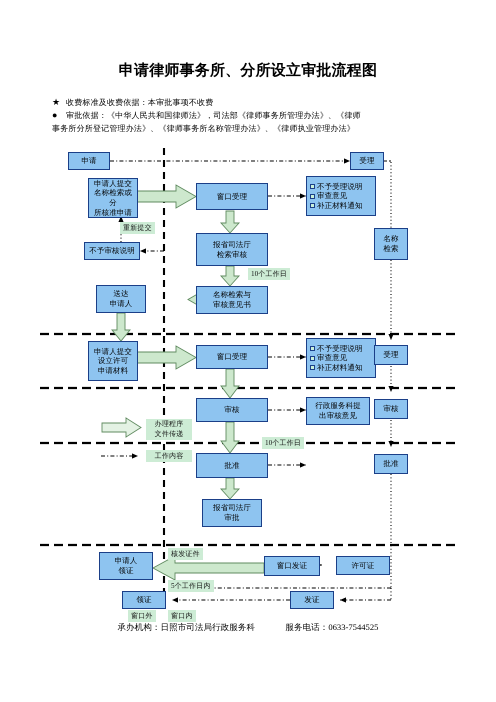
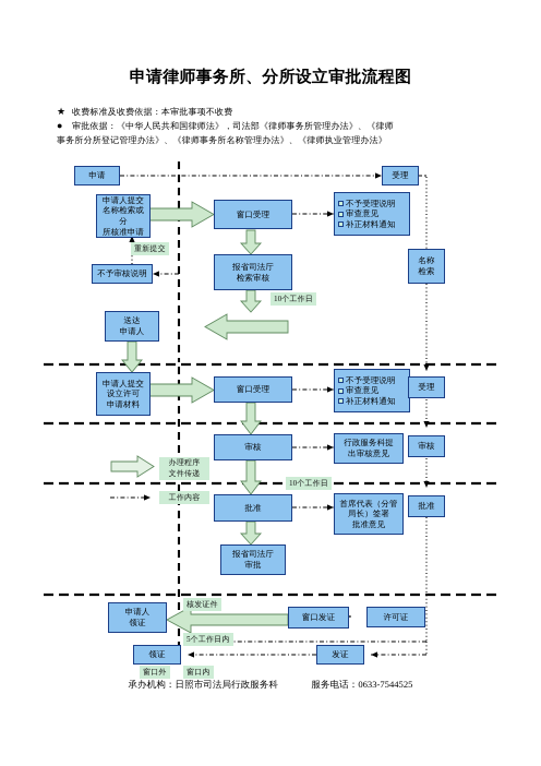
  申请律师事务所、分所设立审批流程图
  ★ 收费标准及收费依据：本审批事项不收费
  ● 审批依据：《中华人民共和国律师法》，司法部《律师事务所管理办法》、《律师
  事务所分所登记管理办法》、《律师事务所名称管理办法》、《律师执业管理办法》
  申请
  申请人提交
  名称检索或分
  所核准申请
  不予审核说明
  送达
  申请人
  申请人提交
  设立许可
  申请材料
  申请人
  领证
  领证
  窗口受理
  报省司法厅
  检索审核
- 名称检索与
- 审核意见书
  窗口受理
  审核
  批准
  报省司法厅
  审批
  窗口发证
  不予受理说明
  审查意见
  补正材料通知
  不予受理说明
  审查意见
  补正材料通知
  行政服务科提
  出审核意见
+ 首席代表（分管
+ 局长）签署
+ 批准意见
  许可证
  受理
  名称
  检索
  受理
  审核
  批准
  发证
  重新提交
  10个工作日
  10个工作日
  5个工作日内
  核发证件
  窗口外
  窗口内
  办理程序
  文件传递
  工作内容
  承办机构：日照市司法局行政服务科 服务电话：0633-7544525
